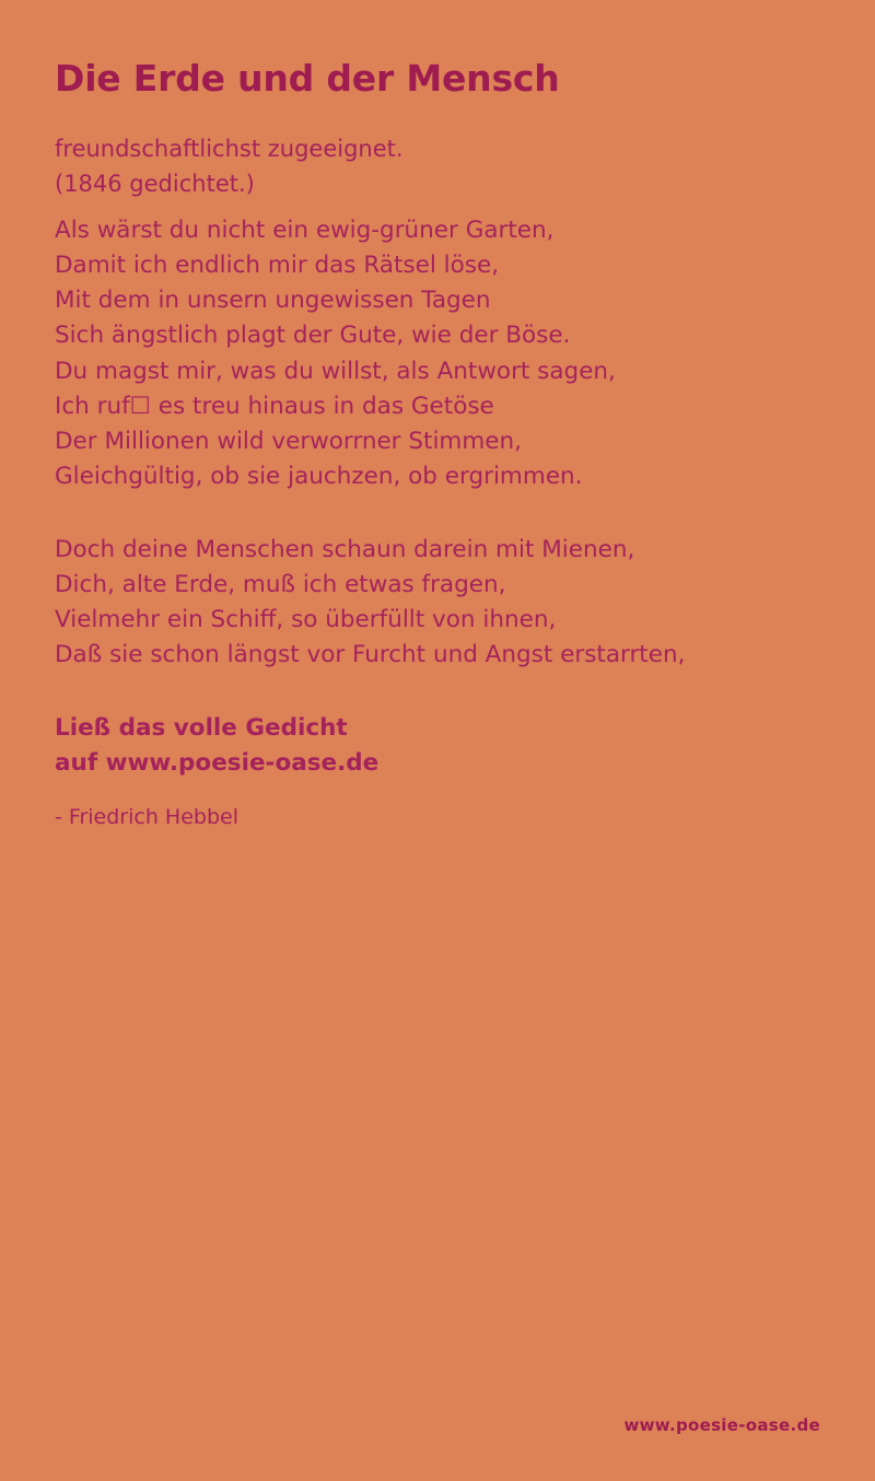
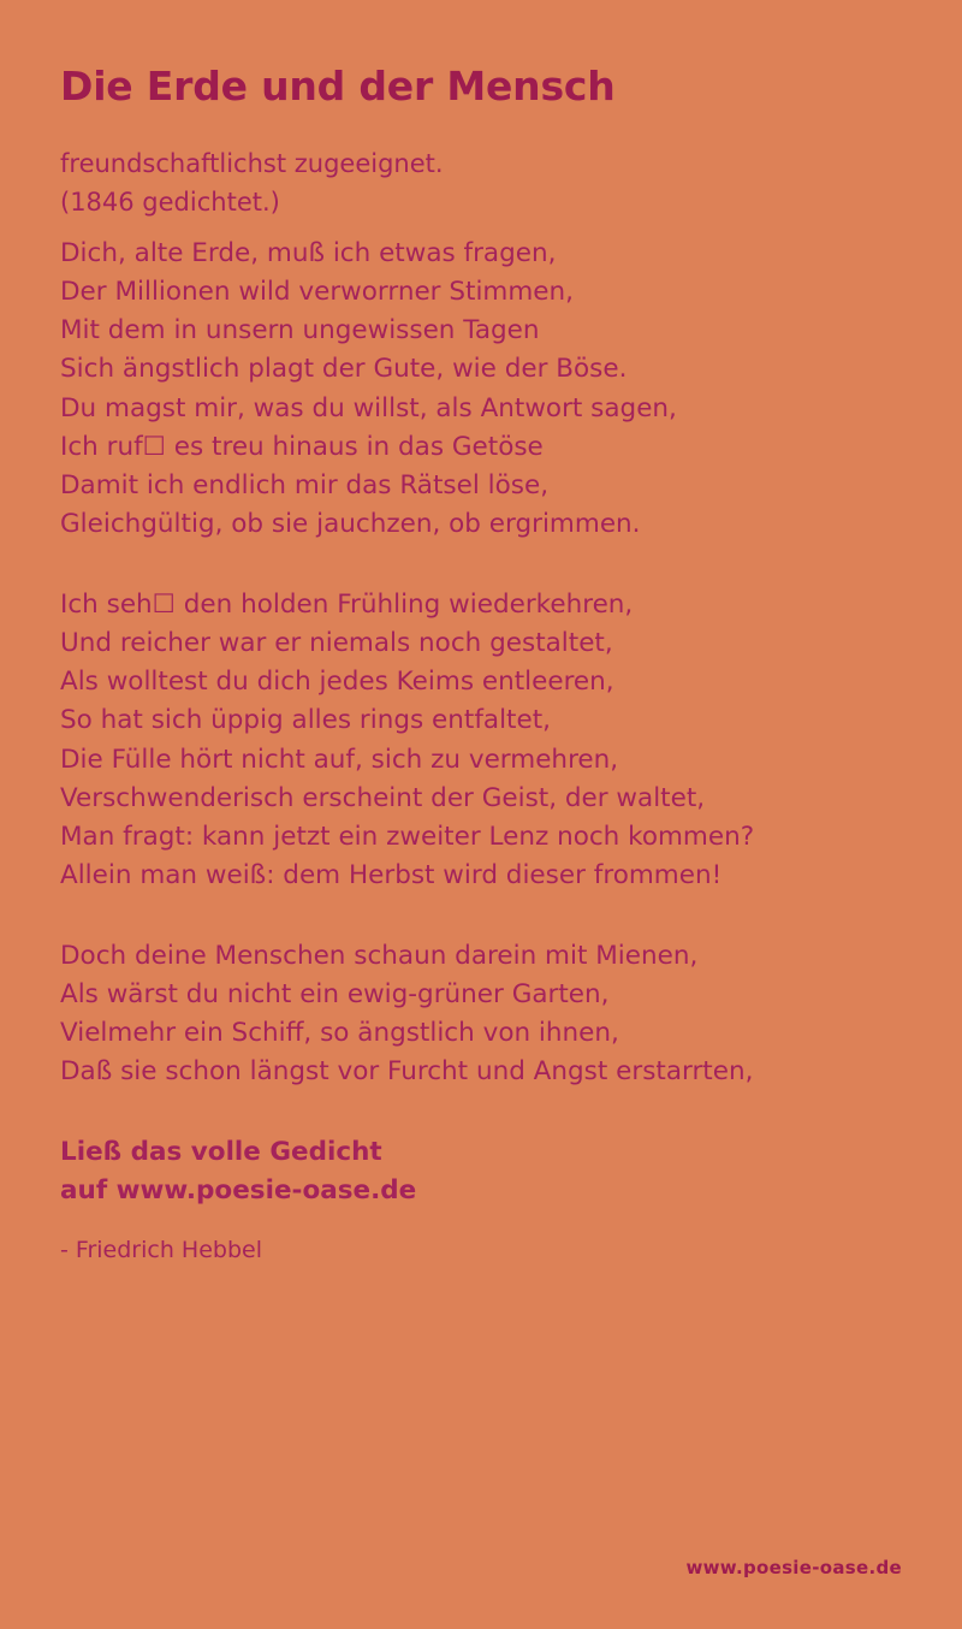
  Die Erde und der Mensch
  freundschaftlichst zugeeignet.
  (1846 gedichtet.)
- Als wärst du nicht ein ewig-grüner Garten,
+ Dich, alte Erde, muß ich etwas fragen,
- Damit ich endlich mir das Rätsel löse,
+ Der Millionen wild verworrner Stimmen,
  Mit dem in unsern ungewissen Tagen
  Sich ängstlich plagt der Gute, wie der Böse.
  Du magst mir, was du willst, als Antwort sagen,
  Ich ruf☐ es treu hinaus in das Getöse
- Der Millionen wild verworrner Stimmen,
+ Damit ich endlich mir das Rätsel löse,
  Gleichgültig, ob sie jauchzen, ob ergrimmen.
+ Ich seh☐ den holden Frühling wiederkehren,
+ Und reicher war er niemals noch gestaltet,
+ Als wolltest du dich jedes Keims entleeren,
+ So hat sich üppig alles rings entfaltet,
+ Die Fülle hört nicht auf, sich zu vermehren,
+ Verschwenderisch erscheint der Geist, der waltet,
+ Man fragt: kann jetzt ein zweiter Lenz noch kommen?
+ Allein man weiß: dem Herbst wird dieser frommen!
  Doch deine Menschen schaun darein mit Mienen,
- Dich, alte Erde, muß ich etwas fragen,
+ Als wärst du nicht ein ewig-grüner Garten,
- Vielmehr ein Schiff, so überfüllt von ihnen,
+ Vielmehr ein Schiff, so ängstlich von ihnen,
  Daß sie schon längst vor Furcht und Angst erstarrten,
  Ließ das volle Gedicht
  auf www.poesie-oase.de
  - Friedrich Hebbel
  www.poesie-oase.de
